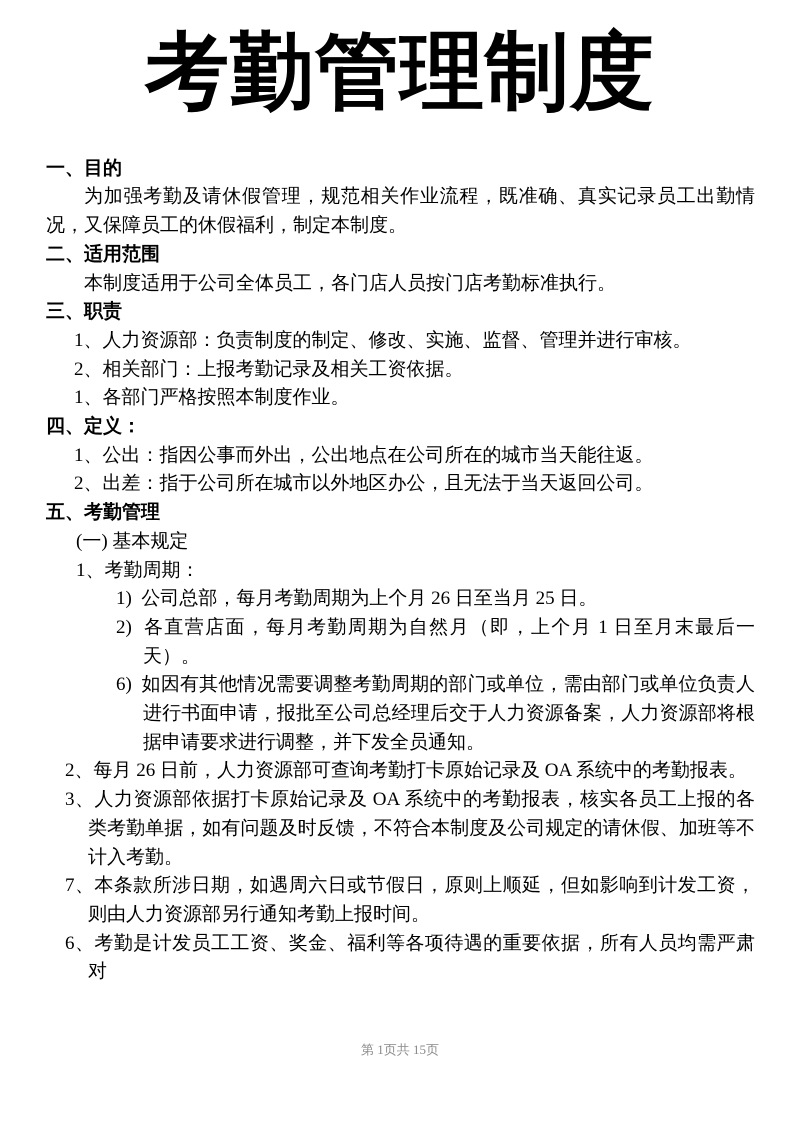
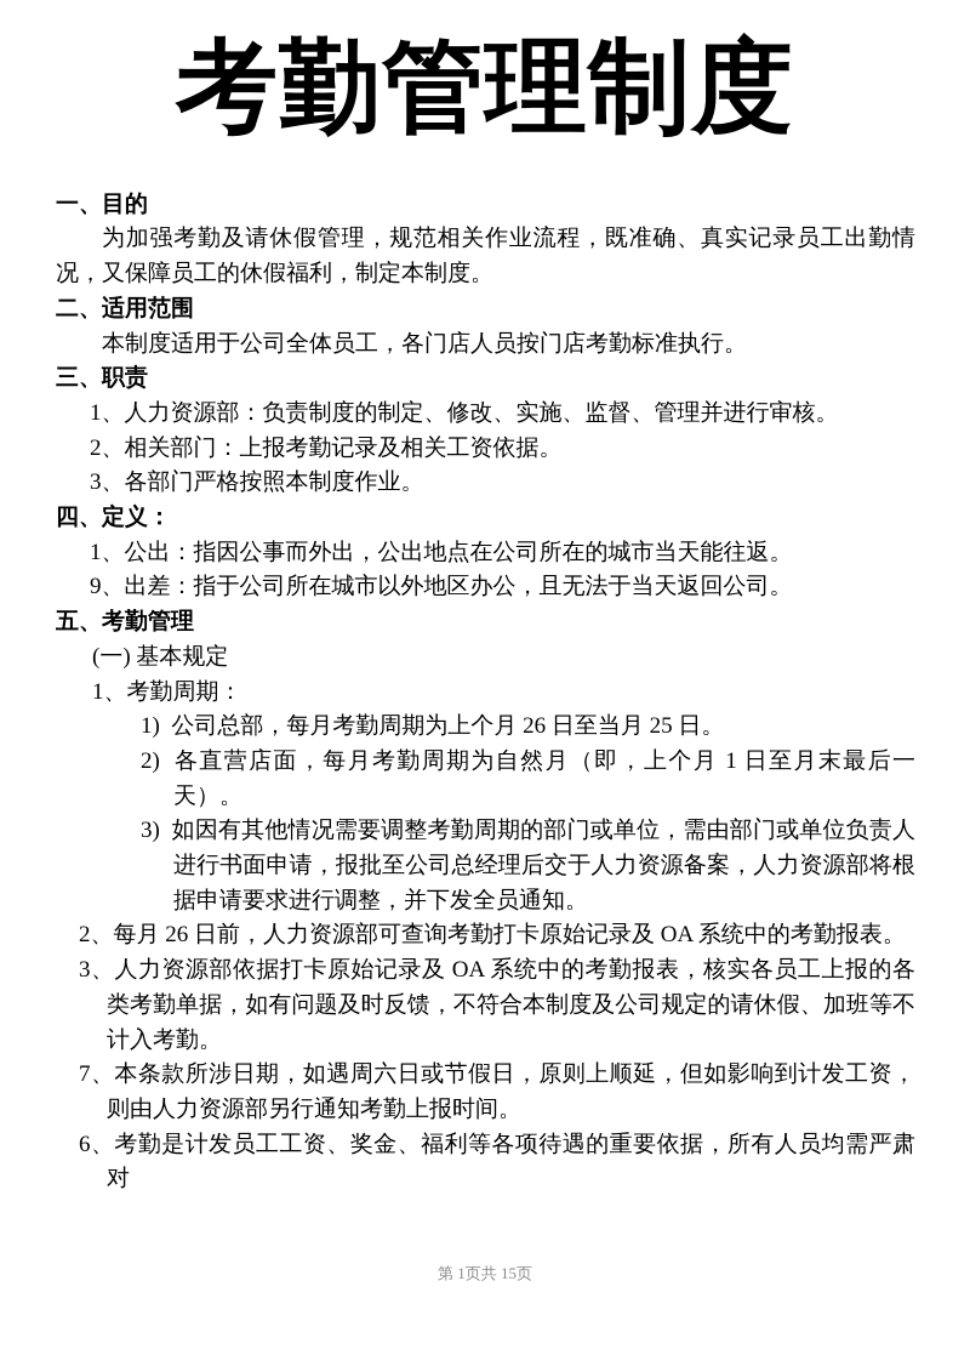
  考勤管理制度
  一、目的
  为加强考勤及请休假管理，规范相关作业流程，既准确、真实记录员工出勤情况，又保障员工的休假福利，制定本制度。
  二、适用范围
  本制度适用于公司全体员工，各门店人员按门店考勤标准执行。
  三、职责
  1、人力资源部：负责制度的制定、修改、实施、监督、管理并进行审核。
  2、相关部门：上报考勤记录及相关工资依据。
- 1、各部门严格按照本制度作业。
+ 3、各部门严格按照本制度作业。
  四、定义：
  1、公出：指因公事而外出，公出地点在公司所在的城市当天能往返。
- 2、出差：指于公司所在城市以外地区办公，且无法于当天返回公司。
+ 9、出差：指于公司所在城市以外地区办公，且无法于当天返回公司。
  五、考勤管理
  (一) 基本规定
  1、考勤周期：
  1) 公司总部，每月考勤周期为上个月 26 日至当月 25 日。
  2) 各直营店面，每月考勤周期为自然月（即，上个月 1 日至月末最后一天）。
- 6) 如因有其他情况需要调整考勤周期的部门或单位，需由部门或单位负责人进行书面申请，报批至公司总经理后交于人力资源备案，人力资源部将根据申请要求进行调整，并下发全员通知。
+ 3) 如因有其他情况需要调整考勤周期的部门或单位，需由部门或单位负责人进行书面申请，报批至公司总经理后交于人力资源备案，人力资源部将根据申请要求进行调整，并下发全员通知。
  2、每月 26 日前，人力资源部可查询考勤打卡原始记录及 OA 系统中的考勤报表。
  3、人力资源部依据打卡原始记录及 OA 系统中的考勤报表，核实各员工上报的各类考勤单据，如有问题及时反馈，不符合本制度及公司规定的请休假、加班等不计入考勤。
  7、本条款所涉日期，如遇周六日或节假日，原则上顺延，但如影响到计发工资，则由人力资源部另行通知考勤上报时间。
  6、考勤是计发员工工资、奖金、福利等各项待遇的重要依据，所有人员均需严肃对
  第 1页共 15页
